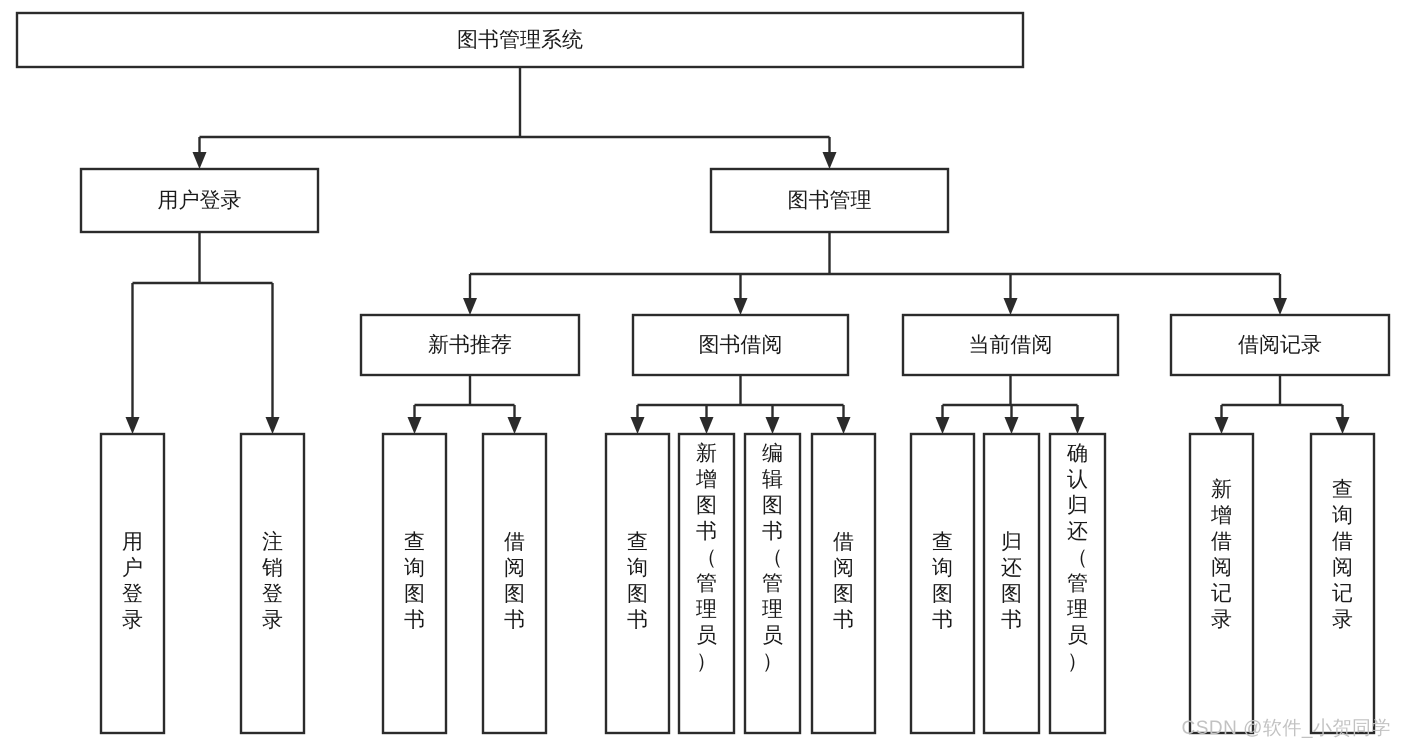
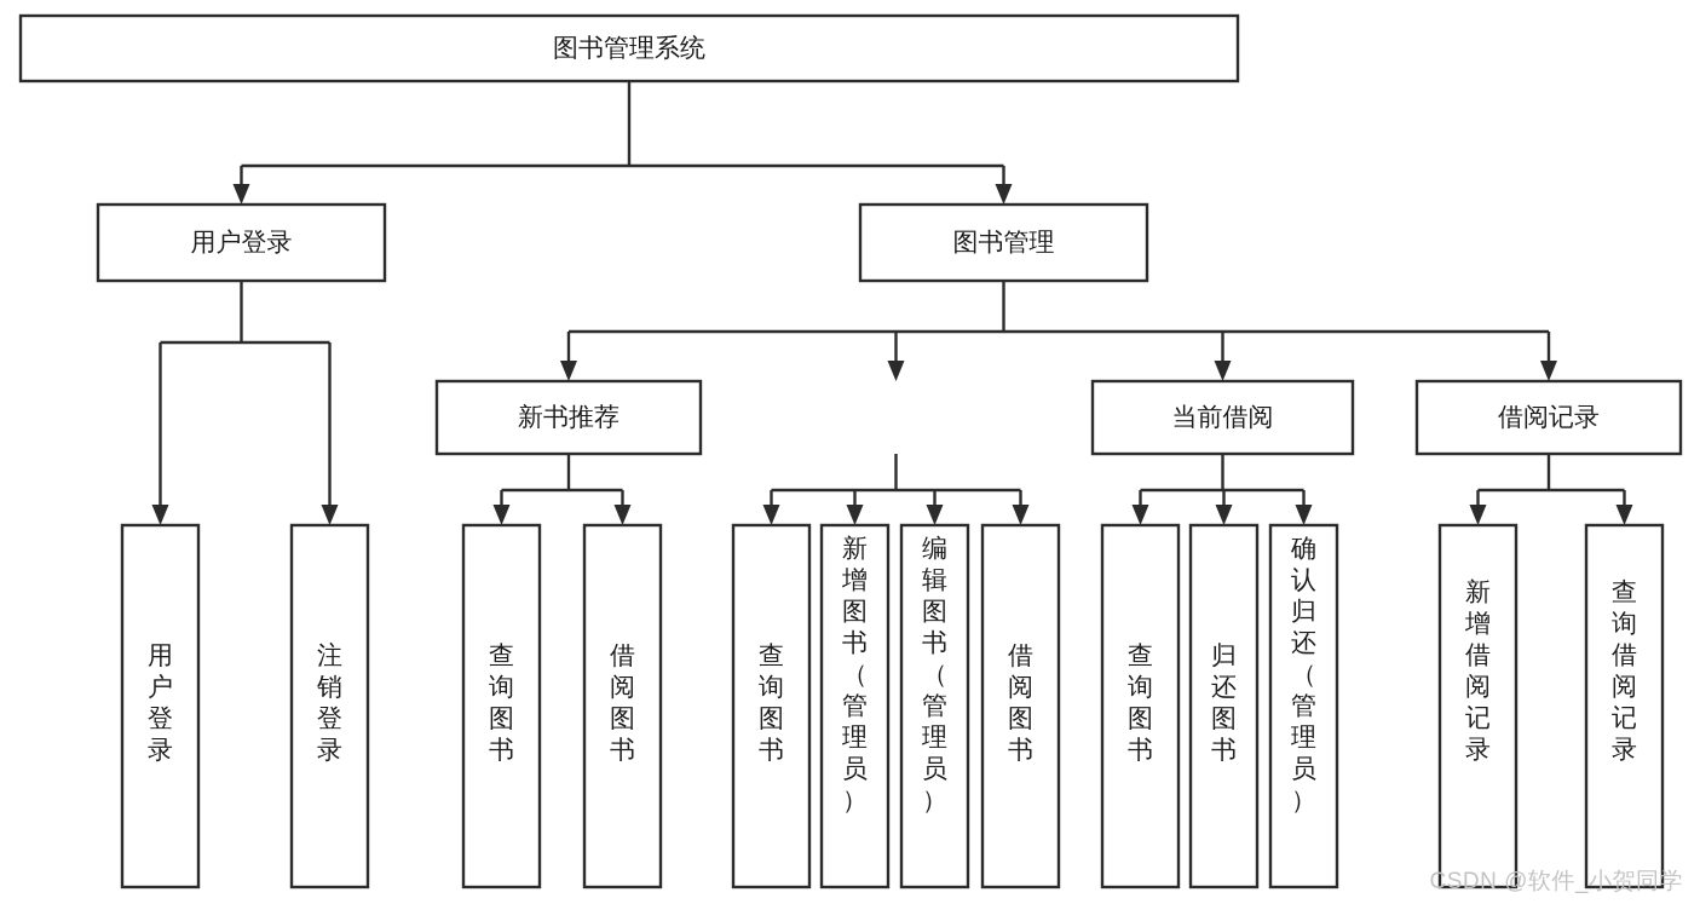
  图书管理系统
  用户登录
  图书管理
  新书推荐
- 图书借阅
  当前借阅
  借阅记录
  用户登录
  注销登录
  查询图书
  借阅图书
  查询图书
  新增图书（管理员）
  编辑图书（管理员）
  借阅图书
  查询图书
  归还图书
  确认归还（管理员）
  新增借阅记录
  查询借阅记录
  CSDN @软件_小贺同学
